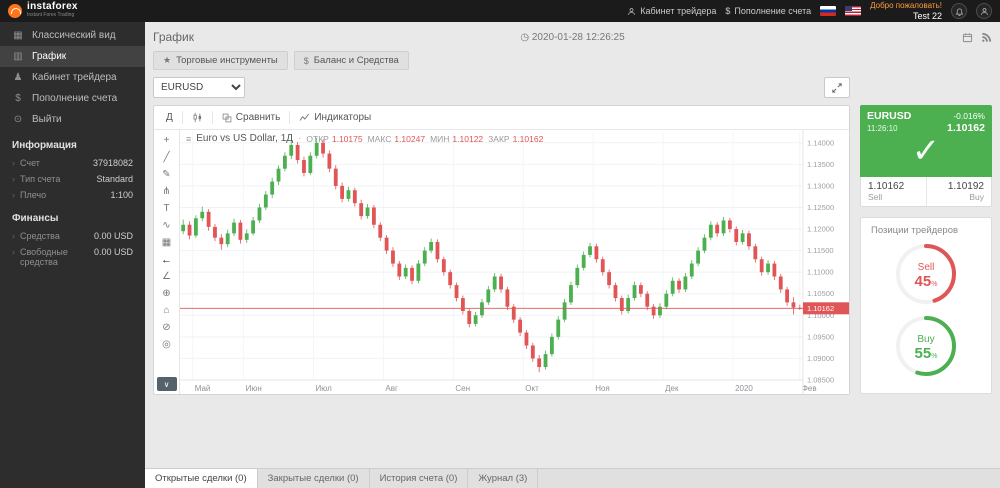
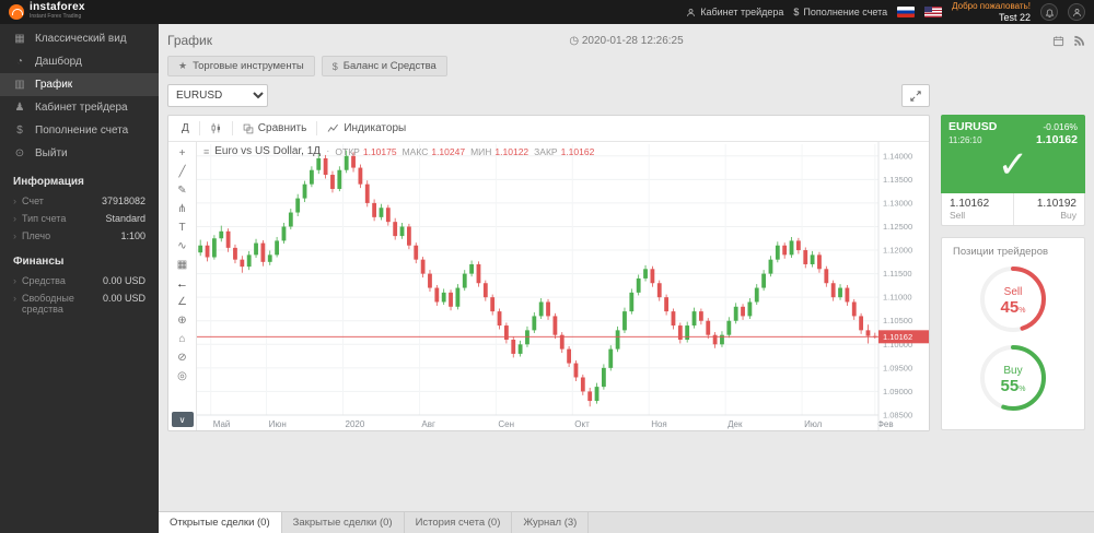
  instaforex
  Кабинет трейдера
  $
  Пополнение счета
  Добро пожаловать!
  Test 22
  ▦
  Классический вид
+ ◔
+ Дашборд
  ▥
  График
  ♟
  Кабинет трейдера
  $
  Пополнение счета
  ⊙
  Выйти
  Информация
  ›
  Счет
  37918082
  ›
  Тип счета
  Standard
  ›
  Плечо
  1:100
  Финансы
  ›
  Средства
  0.00 USD
  ›
  Свободные средства
  0.00 USD
  График
  ◷ 2020-01-28 12:26:25
  ★
  Торговые инструменты
  $
  Баланс и Средства
  EURUSD
  Д
  Сравнить
  Индикаторы
  +
  ╱
  ✎
  ⋔
  T
  ∿
  ▦
  ←
  ∠
  ⊕
  ⌂
  ⊘
  ◎
  ∨
  ≡
  Euro vs US Dollar, 1Д
  ·
  ОТКР
  1.10175
  МАКС
  1.10247
  МИН
  1.10122
  ЗАКР
  1.10162
  1.08500
  1.09000
  1.09500
  1.10000
  1.10500
  1.11000
  1.11500
  1.12000
  1.12500
  1.13000
  1.13500
  1.14000
  Май
  Июн
- Июл
+ 2020
  Авг
  Сен
  Окт
  Ноя
  Дек
- 2020
+ Июл
  Фев
  1.10162
  EURUSD
  -0.016%
  11:26:10
  1.10162
  ✓
  1.10162
  Sell
  1.10192
  Buy
  Позиции трейдеров
  Sell
  Buy
  Открытые сделки (0)
  Закрытые сделки (0)
  История счета (0)
  Журнал (3)
